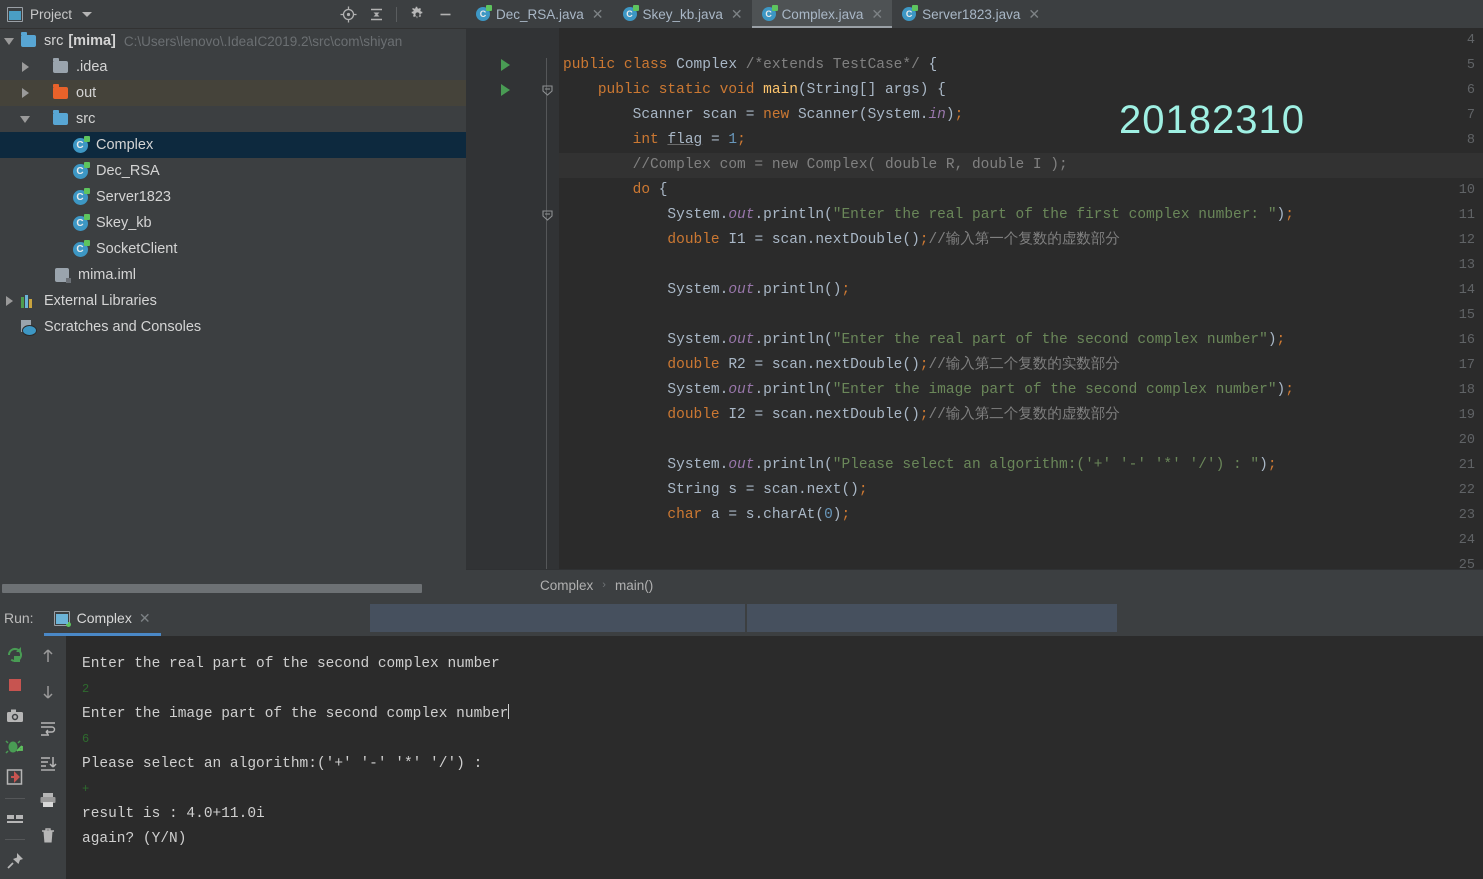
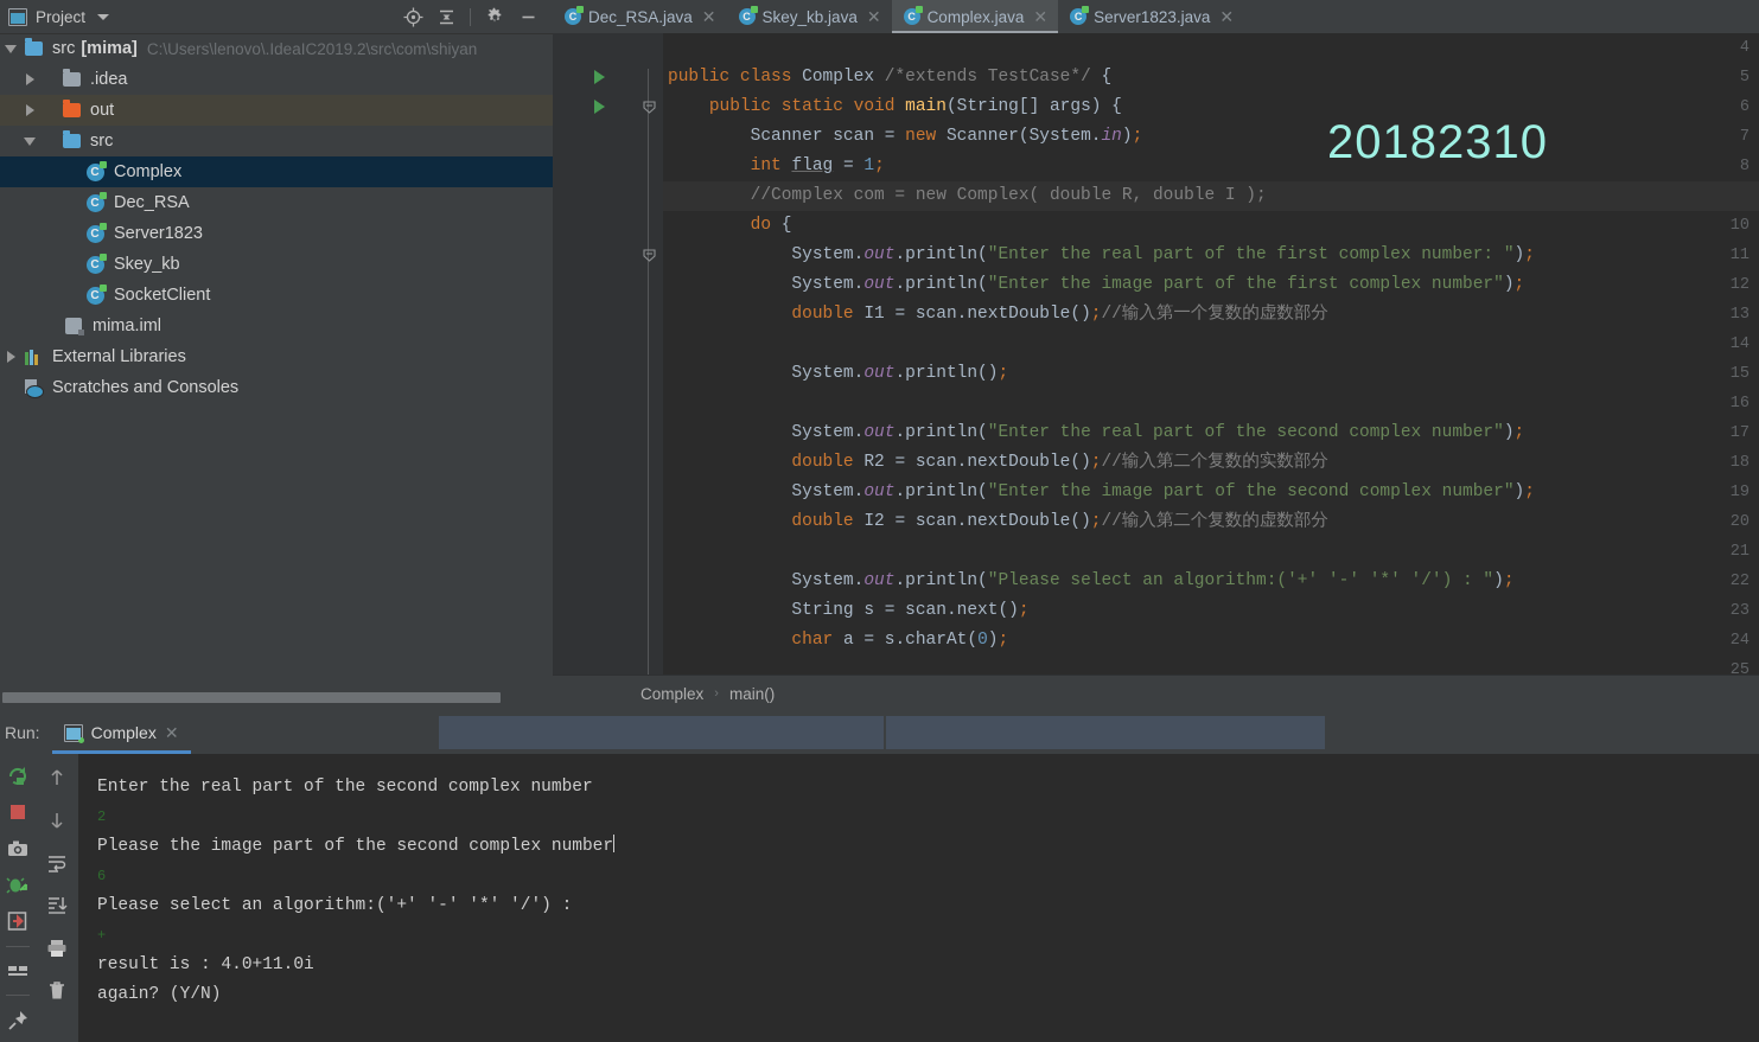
  Project
  src
  [mima]
  C:\Users\lenovo\.IdeaIC2019.2\src\com\shiyan
  .idea
  out
  src
  C
  Complex
  C
  Dec_RSA
  C
  Server1823
  C
  Skey_kb
  C
  SocketClient
  mima.iml
  External Libraries
  Scratches and Consoles
  C
  Dec_RSA.java
  ✕
  C
  Skey_kb.java
  ✕
  C
  Complex.java
  ✕
  C
  Server1823.java
  ✕
  4
  5
  6
  7
  8
  10
  11
  12
  13
  14
  15
  16
  17
  18
  19
  20
  21
  22
  23
  24
  25
  public class Complex /*extends TestCase*/ {
  public static void main(String[] args) {
  Scanner scan = new Scanner(System.in);
  int flag = 1;
  //Complex com = new Complex( double R, double I );
  do {
  System.out.println("Enter the real part of the first complex number: ");
+ System.out.println("Enter the image part of the first complex number");
  double I1 = scan.nextDouble();//输入第一个复数的虚数部分
  System.out.println();
  System.out.println("Enter the real part of the second complex number");
  double R2 = scan.nextDouble();//输入第二个复数的实数部分
  System.out.println("Enter the image part of the second complex number");
  double I2 = scan.nextDouble();//输入第二个复数的虚数部分
  System.out.println("Please select an algorithm:('+' '-' '*' '/') : ");
  String s = scan.next();
  char a = s.charAt(0);
  20182310
  Complex
  ›
  main()
  Run:
  Complex
  ✕
  Enter the real part of the second complex number
  2
- Enter the image part of the second complex number
+ Please the image part of the second complex number
  6
  Please select an algorithm:('+' '-' '*' '/') :
  +
  result is : 4.0+11.0i
  again? (Y/N)
